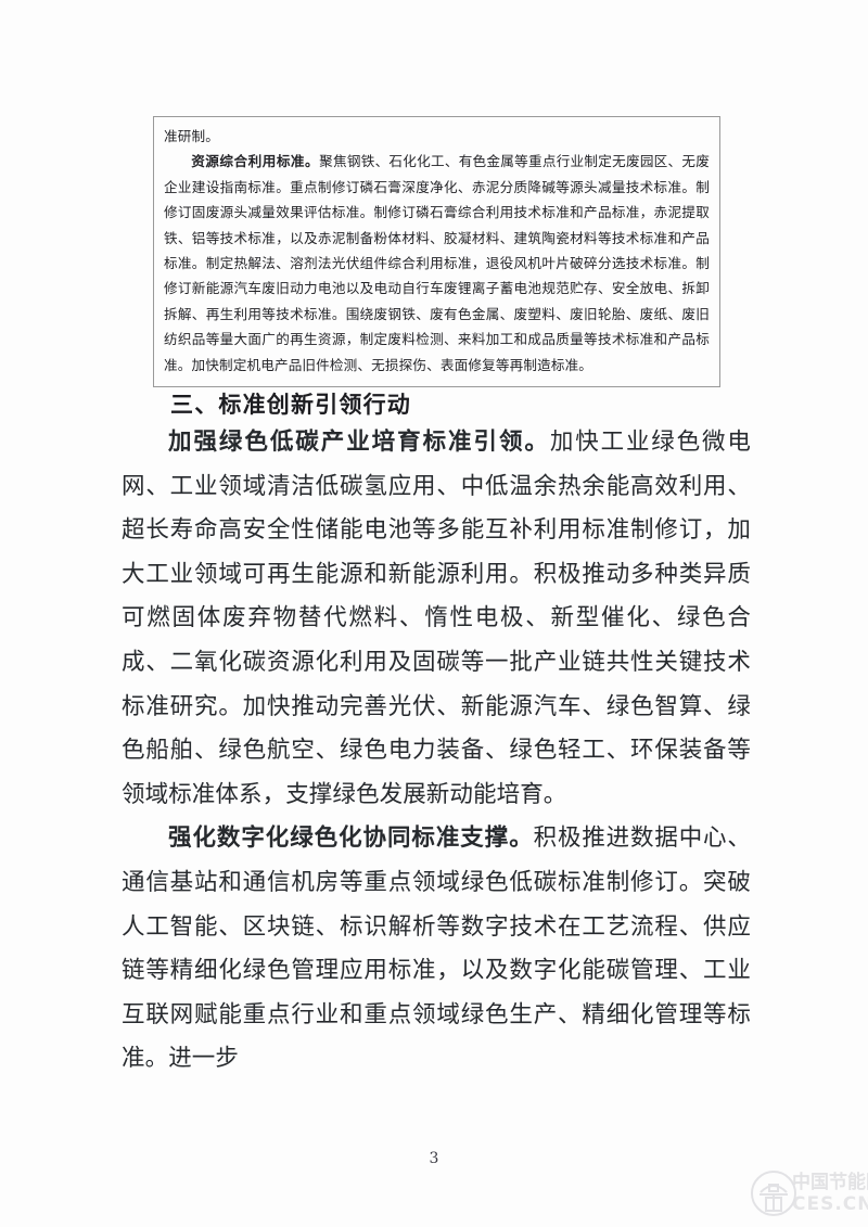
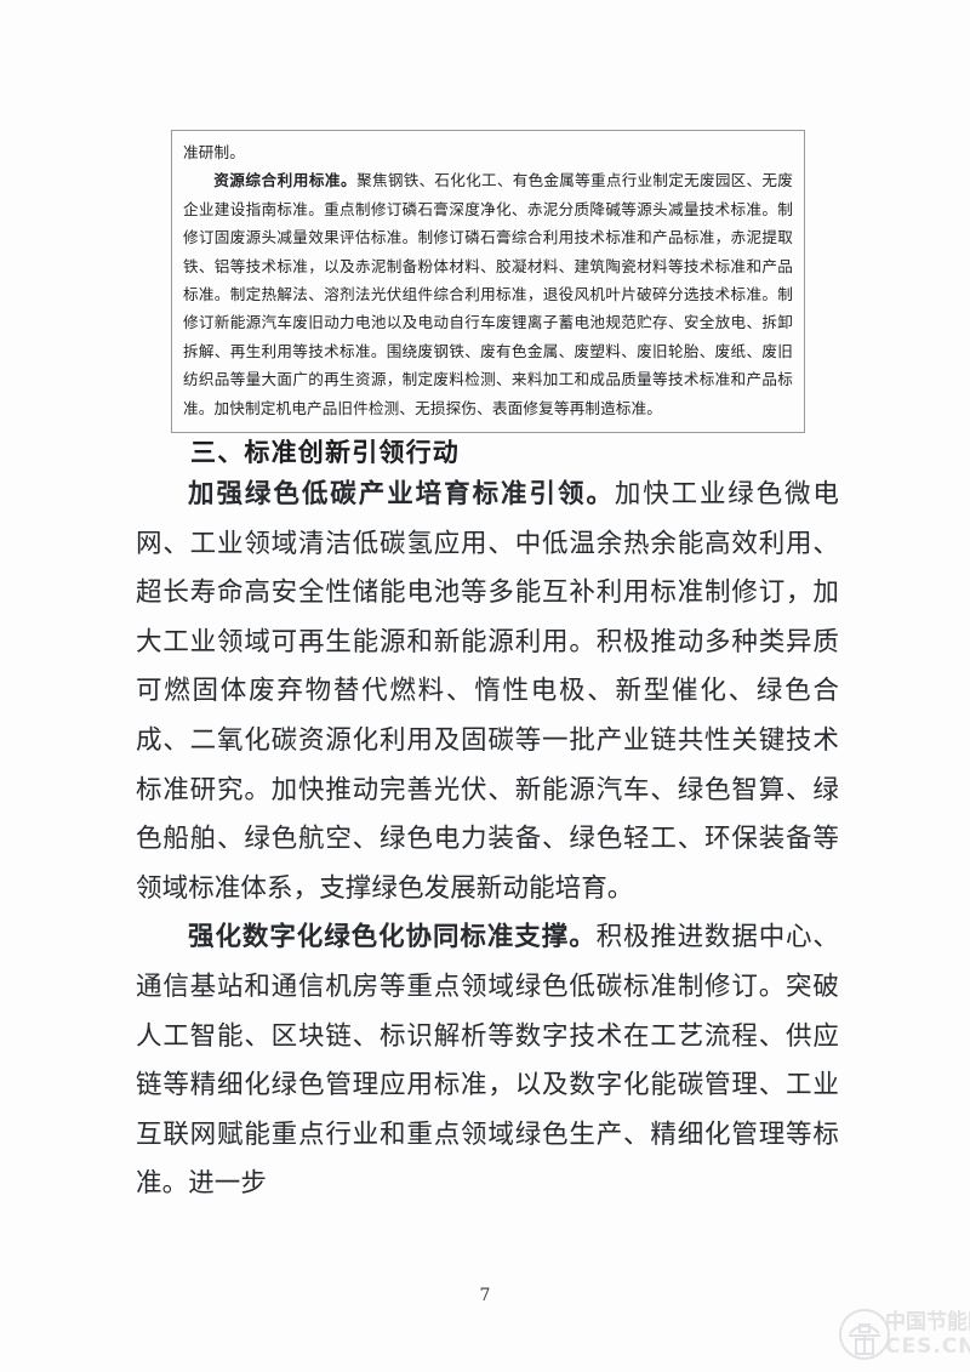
  准研制。
  资源综合利用标准。聚焦钢铁、石化化工、有色金属等重点行业制定无废园区、无废企业建设指南标准。重点制修订磷石膏深度净化、赤泥分质降碱等源头减量技术标准。制修订固废源头减量效果评估标准。制修订磷石膏综合利用技术标准和产品标准，赤泥提取铁、铝等技术标准，以及赤泥制备粉体材料、胶凝材料、建筑陶瓷材料等技术标准和产品标准。制定热解法、溶剂法光伏组件综合利用标准，退役风机叶片破碎分选技术标准。制修订新能源汽车废旧动力电池以及电动自行车废锂离子蓄电池规范贮存、安全放电、拆卸拆解、再生利用等技术标准。围绕废钢铁、废有色金属、废塑料、废旧轮胎、废纸、废旧纺织品等量大面广的再生资源，制定废料检测、来料加工和成品质量等技术标准和产品标准。加快制定机电产品旧件检测、无损探伤、表面修复等再制造标准。
  三、标准创新引领行动
  加强绿色低碳产业培育标准引领。加快工业绿色微电网、工业领域清洁低碳氢应用、中低温余热余能高效利用、超长寿命高安全性储能电池等多能互补利用标准制修订，加大工业领域可再生能源和新能源利用。积极推动多种类异质可燃固体废弃物替代燃料、惰性电极、新型催化、绿色合成、二氧化碳资源化利用及固碳等一批产业链共性关键技术标准研究。加快推动完善光伏、新能源汽车、绿色智算、绿色船舶、绿色航空、绿色电力装备、绿色轻工、环保装备等领域标准体系，支撑绿色发展新动能培育。
  强化数字化绿色化协同标准支撑。积极推进数据中心、通信基站和通信机房等重点领域绿色低碳标准制修订。突破人工智能、区块链、标识解析等数字技术在工艺流程、供应链等精细化绿色管理应用标准，以及数字化能碳管理、工业互联网赋能重点行业和重点领域绿色生产、精细化管理等标准。进一步
- 3
+ 7
  中国节能
  CES.CN
